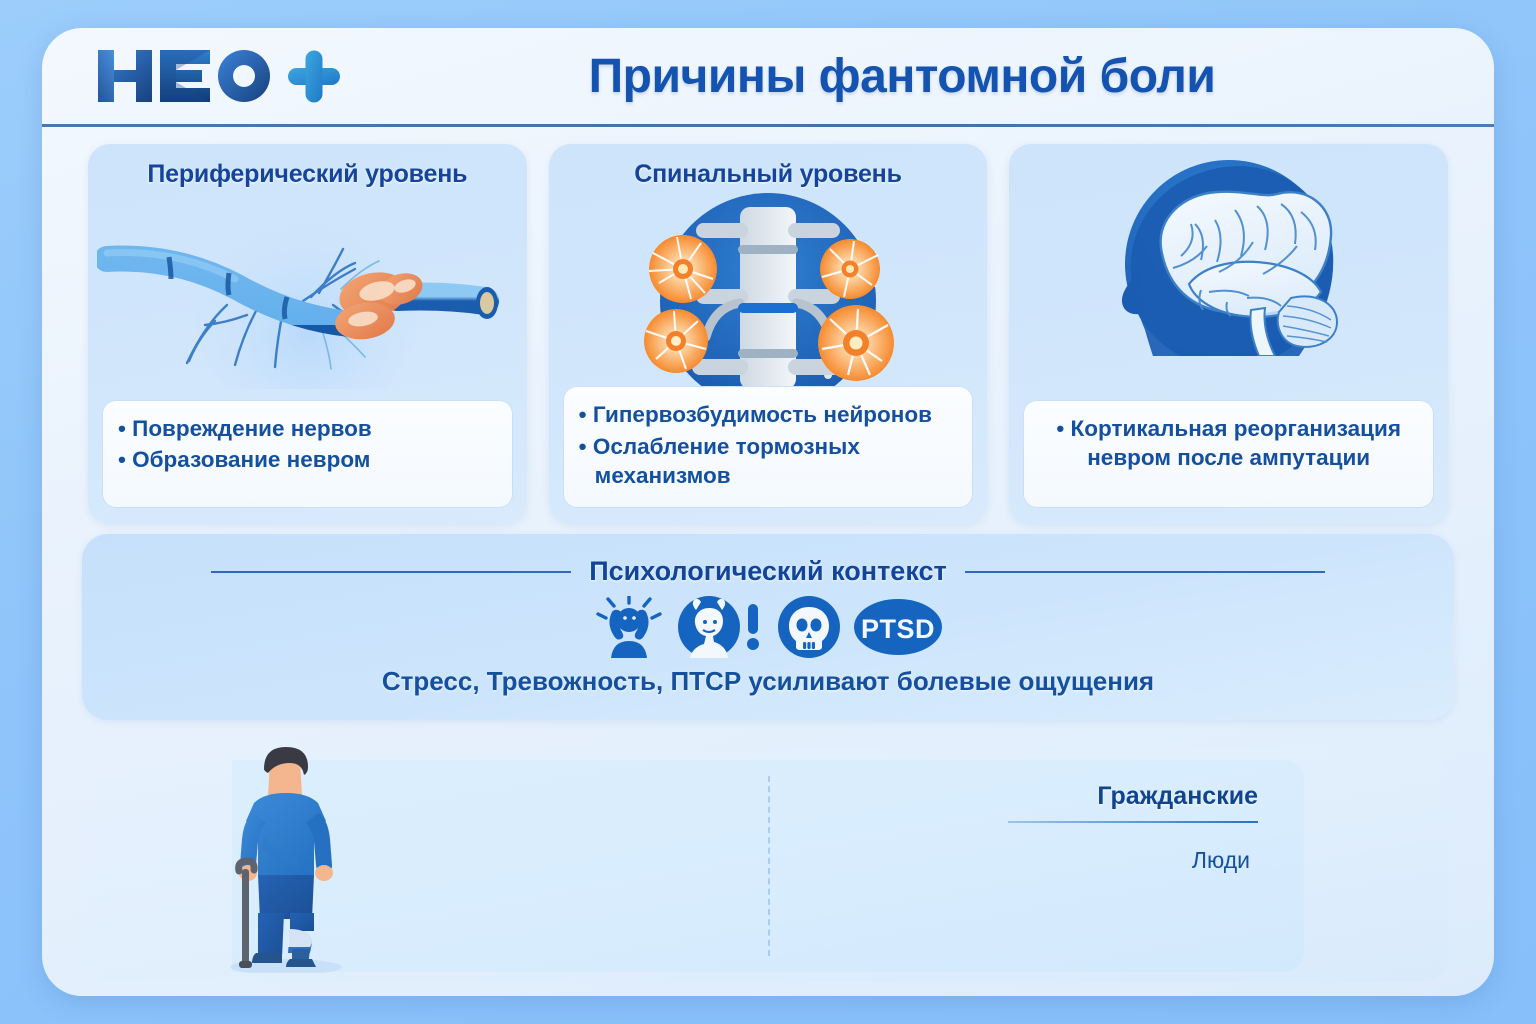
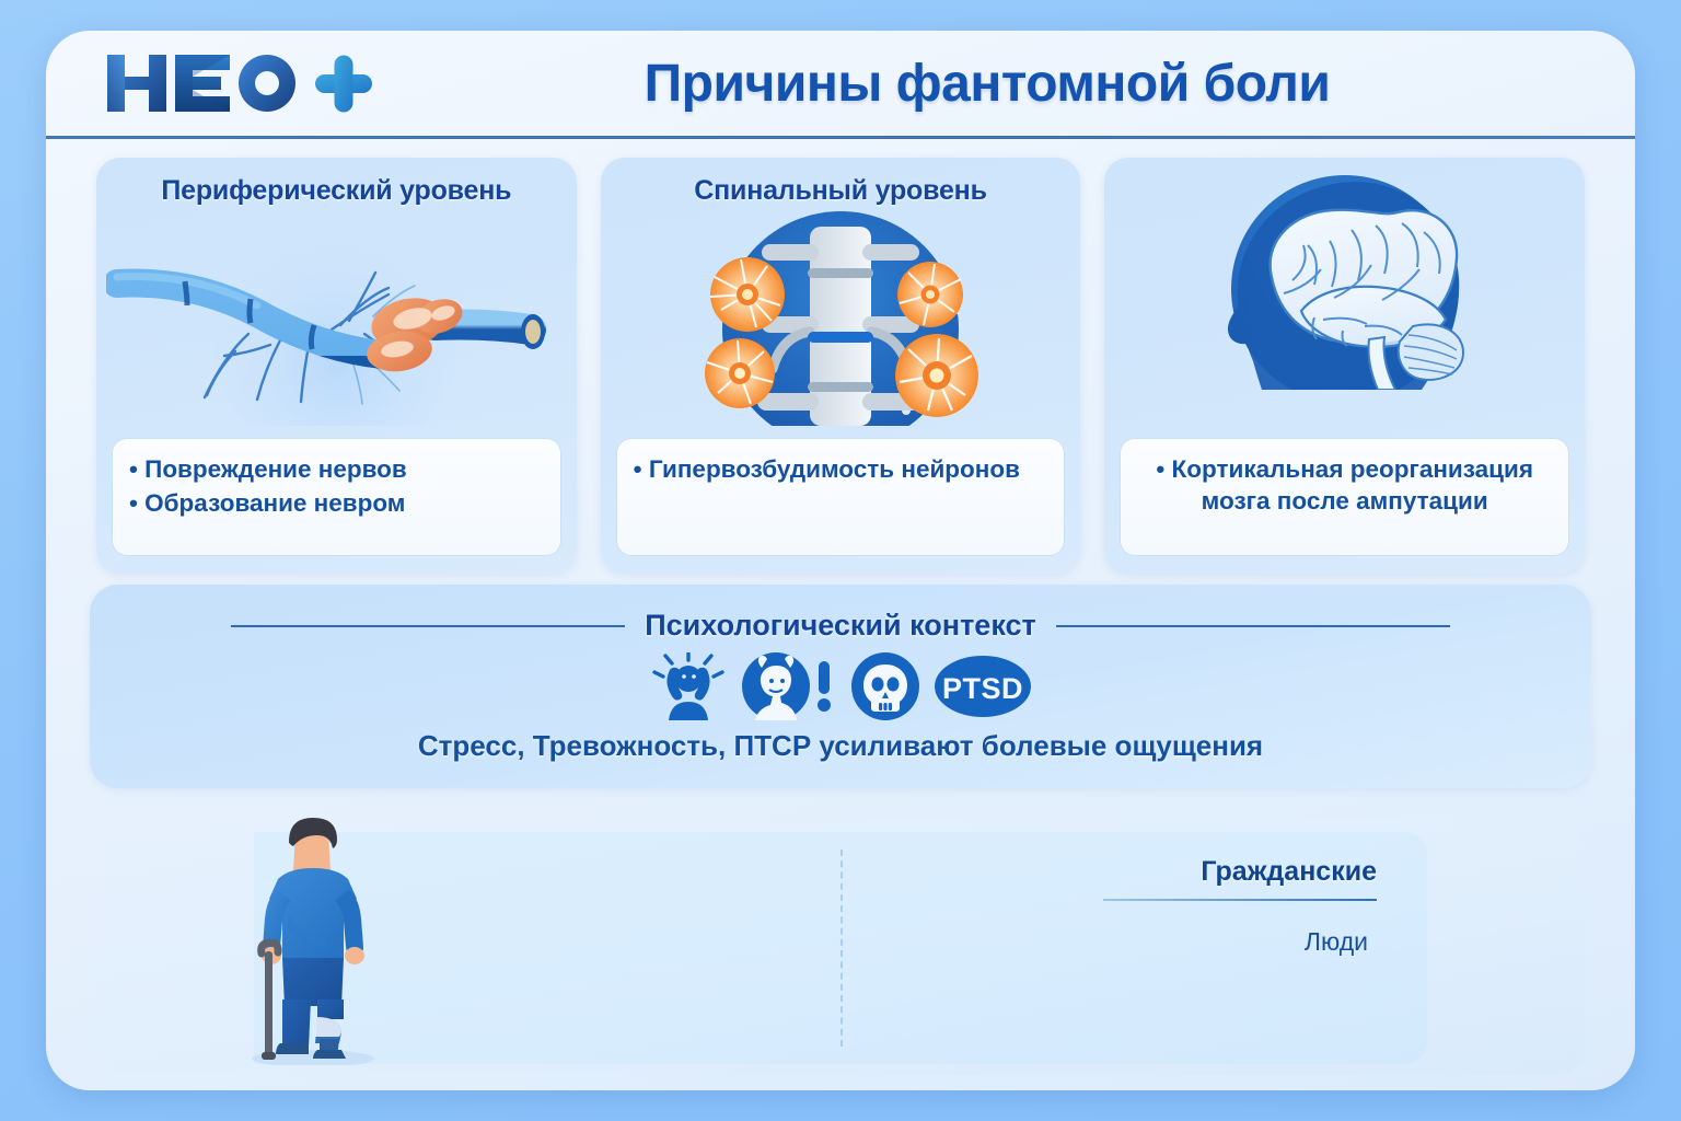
  Причины фантомной боли
  Периферический уровень
  Повреждение нервов
  Образование невром
  Спинальный уровень
  Гипервозбудимость нейронов
- Ослабление тормозных механизмов
- Кортикальная реорганизация невром после ампутации
+ Кортикальная реорганизация мозга после ампутации
  Психологический контекст
  PTSD
  Стресс, Тревожность, ПТСР усиливают болевые ощущения
  Гражданские
  Люди
